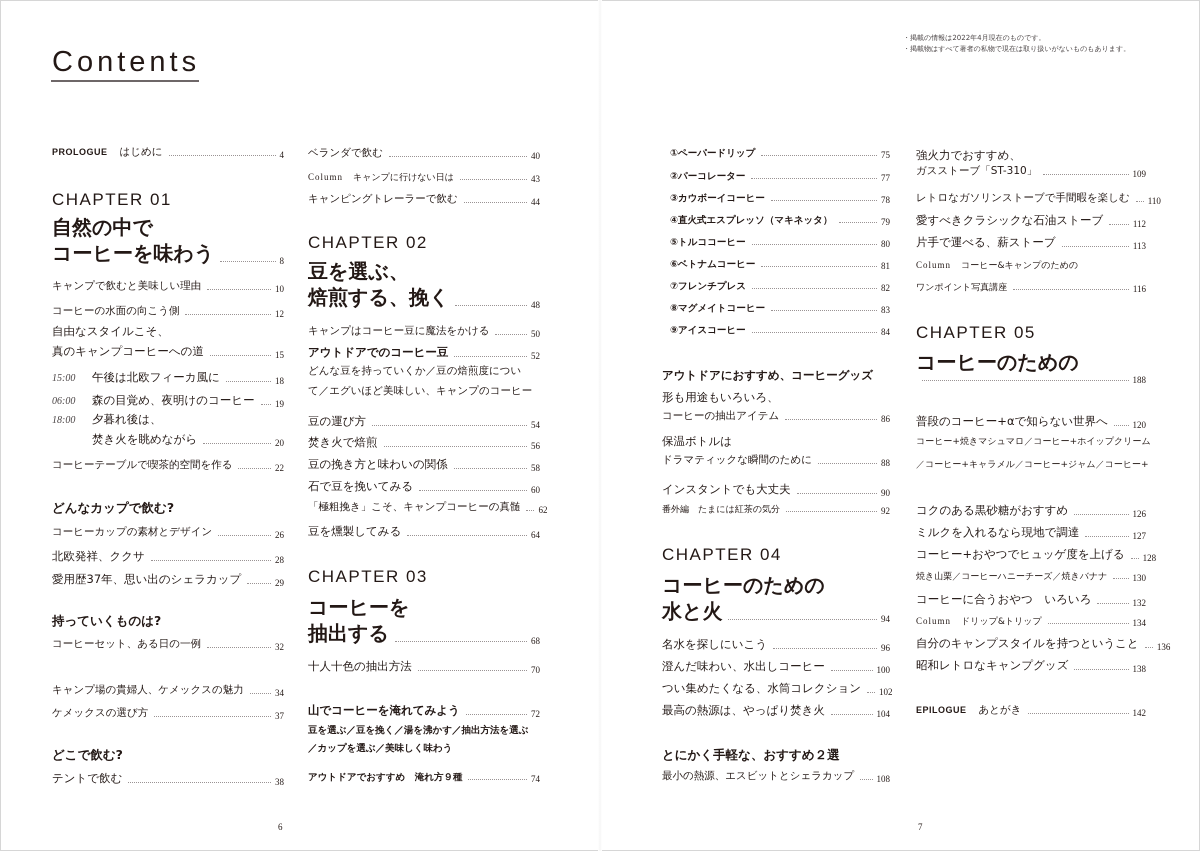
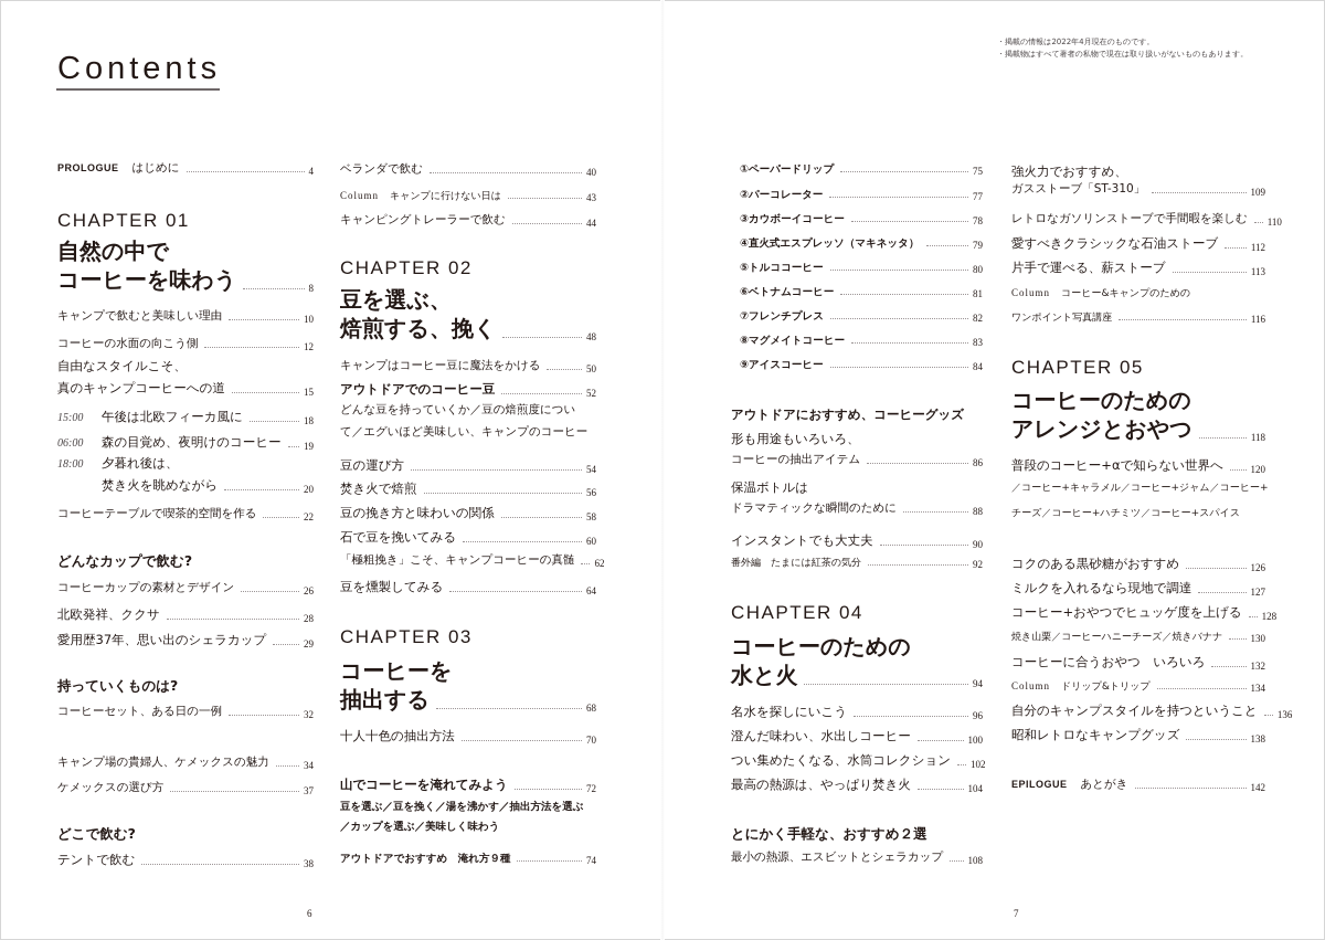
  Contents
  ・掲載の情報は2022年4月現在のものです。
  ・掲載物はすべて著者の私物で現在は取り扱いがないものもあります。
  PROLOGUE はじめに
  4
  CHAPTER 01
  自然の中で
  コーヒーを味わう
  8
  キャンプで飲むと美味しい理由
  10
  コーヒーの水面の向こう側
  12
  自由なスタイルこそ、
  真のキャンプコーヒーへの道
  15
  15:00 午後は北欧フィーカ風に
  18
  06:00 森の目覚め、夜明けのコーヒー
  19
  18:00 夕暮れ後は、
  焚き火を眺めながら
  20
  コーヒーテーブルで喫茶的空間を作る
  22
  どんなカップで飲む?
  コーヒーカップの素材とデザイン
  26
  北欧発祥、ククサ
  28
  愛用歴37年、思い出のシェラカップ
  29
  持っていくものは?
  コーヒーセット、ある日の一例
  32
  キャンプ場の貴婦人、ケメックスの魅力
  34
  ケメックスの選び方
  37
  どこで飲む?
  テントで飲む
  38
  6
  ベランダで飲む
  40
  Column キャンプに行けない日は
  43
  キャンピングトレーラーで飲む
  44
  CHAPTER 02
  豆を選ぶ、
  焙煎する、挽く
  48
  キャンプはコーヒー豆に魔法をかける
  50
  アウトドアでのコーヒー豆
  52
  どんな豆を持っていくか／豆の焙煎度につい
  て／エグいほど美味しい、キャンプのコーヒー
  豆の運び方
  54
  焚き火で焙煎
  56
  豆の挽き方と味わいの関係
  58
  石で豆を挽いてみる
  60
  「極粗挽き」こそ、キャンプコーヒーの真髄
  62
  豆を燻製してみる
  64
  CHAPTER 03
  コーヒーを
  抽出する
  68
  十人十色の抽出方法
  70
  山でコーヒーを淹れてみよう
  72
  豆を選ぶ／豆を挽く／湯を沸かす／抽出方法を選ぶ
  ／カップを選ぶ／美味しく味わう
  アウトドアでおすすめ 淹れ方９種
  74
  ①ペーパードリップ
  75
  ②パーコレーター
  77
  ③カウボーイコーヒー
  78
  ④直火式エスプレッソ（マキネッタ）
  79
  ⑤トルココーヒー
  80
  ⑥ベトナムコーヒー
  81
  ⑦フレンチプレス
  82
  ⑧マグメイトコーヒー
  83
  ⑨アイスコーヒー
  84
  アウトドアにおすすめ、コーヒーグッズ
  形も用途もいろいろ、
  コーヒーの抽出アイテム
  86
  保温ボトルは
  ドラマティックな瞬間のために
  88
  インスタントでも大丈夫
  90
  番外編 たまには紅茶の気分
  92
  CHAPTER 04
  コーヒーのための
  水と火
  94
  名水を探しにいこう
  96
  澄んだ味わい、水出しコーヒー
  100
  つい集めたくなる、水筒コレクション
  102
  最高の熱源は、やっぱり焚き火
  104
  とにかく手軽な、おすすめ２選
  最小の熱源、エスビットとシェラカップ
  108
  7
  強火力でおすすめ、
  ガスストーブ「ST-310」
  109
  レトロなガソリンストーブで手間暇を楽しむ
  110
  愛すべきクラシックな石油ストーブ
  112
  片手で運べる、薪ストーブ
  113
  Column コーヒー&キャンプのための
  ワンポイント写真講座
  116
  CHAPTER 05
  コーヒーのための
+ アレンジとおやつ
- 188
+ 118
  普段のコーヒー+αで知らない世界へ
  120
- コーヒー+焼きマシュマロ／コーヒー+ホイップクリーム
  ／コーヒー+キャラメル／コーヒー+ジャム／コーヒー+
+ チーズ／コーヒー+ハチミツ／コーヒー+スパイス
  コクのある黒砂糖がおすすめ
  126
  ミルクを入れるなら現地で調達
  127
  コーヒー+おやつでヒュッゲ度を上げる
  128
  焼き山栗／コーヒーハニーチーズ／焼きバナナ
  130
  コーヒーに合うおやつ いろいろ
  132
  Column ドリップ&トリップ
  134
  自分のキャンプスタイルを持つということ
  136
  昭和レトロなキャンプグッズ
  138
  EPILOGUE あとがき
  142
